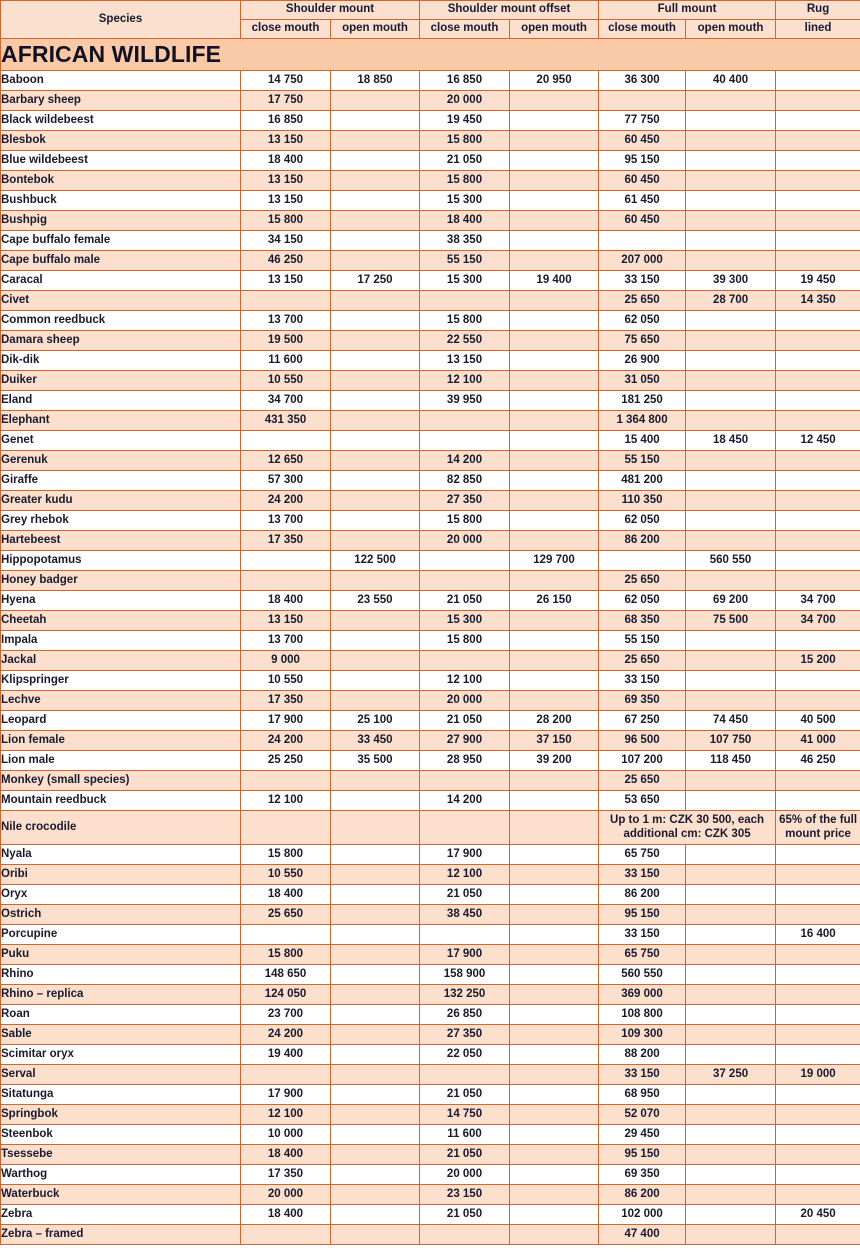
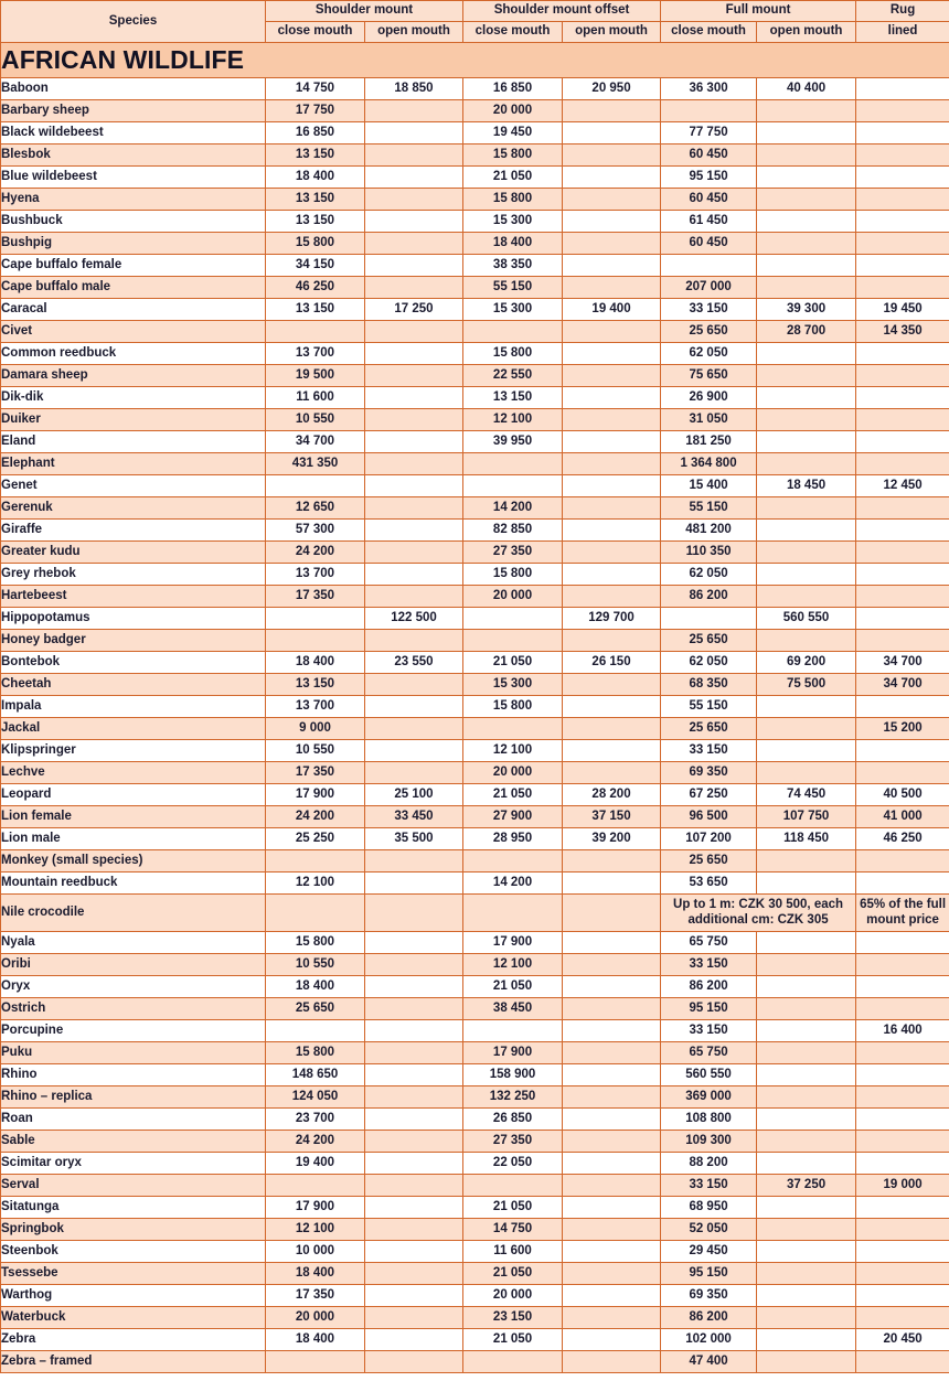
  Species	Shoulder mount	Shoulder mount offset	Full mount	Rug
  close mouth	open mouth	close mouth	open mouth	close mouth	open mouth	lined
  AFRICAN WILDLIFE
  Baboon	14 750	18 850	16 850	20 950	36 300	40 400
  Barbary sheep	17 750		20 000
  Black wildebeest	16 850		19 450		77 750
  Blesbok	13 150		15 800		60 450
  Blue wildebeest	18 400		21 050		95 150
- Bontebok	13 150		15 800		60 450
+ Hyena	13 150		15 800		60 450
  Bushbuck	13 150		15 300		61 450
  Bushpig	15 800		18 400		60 450
  Cape buffalo female	34 150		38 350
  Cape buffalo male	46 250		55 150		207 000
  Caracal	13 150	17 250	15 300	19 400	33 150	39 300	19 450
  Civet					25 650	28 700	14 350
  Common reedbuck	13 700		15 800		62 050
  Damara sheep	19 500		22 550		75 650
  Dik-dik	11 600		13 150		26 900
  Duiker	10 550		12 100		31 050
  Eland	34 700		39 950		181 250
  Elephant	431 350				1 364 800
  Genet					15 400	18 450	12 450
  Gerenuk	12 650		14 200		55 150
  Giraffe	57 300		82 850		481 200
  Greater kudu	24 200		27 350		110 350
  Grey rhebok	13 700		15 800		62 050
  Hartebeest	17 350		20 000		86 200
  Hippopotamus		122 500		129 700		560 550
  Honey badger					25 650
- Hyena	18 400	23 550	21 050	26 150	62 050	69 200	34 700
+ Bontebok	18 400	23 550	21 050	26 150	62 050	69 200	34 700
  Cheetah	13 150		15 300		68 350	75 500	34 700
  Impala	13 700		15 800		55 150
  Jackal	9 000				25 650		15 200
  Klipspringer	10 550		12 100		33 150
  Lechve	17 350		20 000		69 350
  Leopard	17 900	25 100	21 050	28 200	67 250	74 450	40 500
  Lion female	24 200	33 450	27 900	37 150	96 500	107 750	41 000
  Lion male	25 250	35 500	28 950	39 200	107 200	118 450	46 250
  Monkey (small species)					25 650
  Mountain reedbuck	12 100		14 200		53 650
  Nile crocodile					Up to 1 m: CZK 30 500, each additional cm: CZK 305	65% of the full mount price
  Nyala	15 800		17 900		65 750
  Oribi	10 550		12 100		33 150
  Oryx	18 400		21 050		86 200
  Ostrich	25 650		38 450		95 150
  Porcupine					33 150		16 400
  Puku	15 800		17 900		65 750
  Rhino	148 650		158 900		560 550
  Rhino – replica	124 050		132 250		369 000
  Roan	23 700		26 850		108 800
  Sable	24 200		27 350		109 300
  Scimitar oryx	19 400		22 050		88 200
  Serval					33 150	37 250	19 000
  Sitatunga	17 900		21 050		68 950
- Springbok	12 100		14 750		52 070
+ Springbok	12 100		14 750		52 050
  Steenbok	10 000		11 600		29 450
  Tsessebe	18 400		21 050		95 150
  Warthog	17 350		20 000		69 350
  Waterbuck	20 000		23 150		86 200
  Zebra	18 400		21 050		102 000		20 450
  Zebra – framed					47 400
